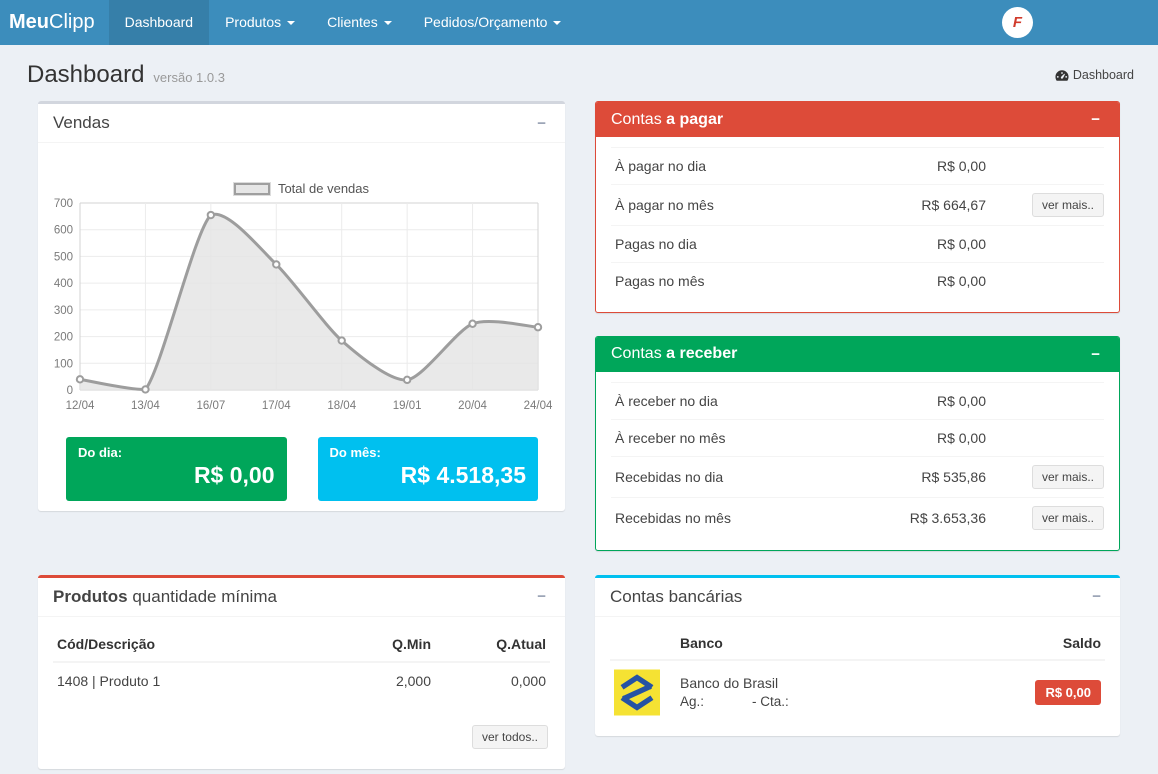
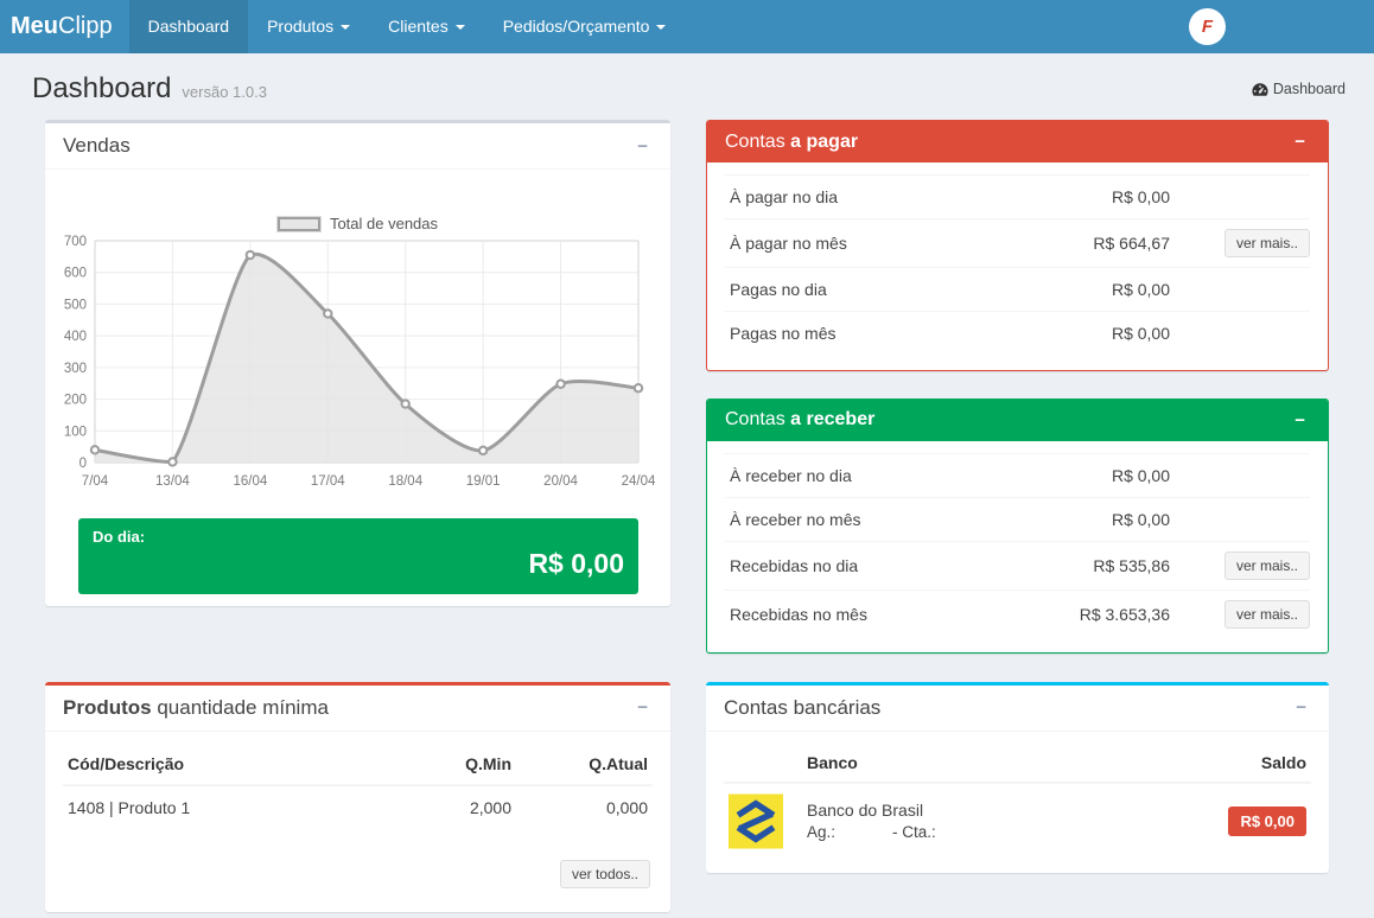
  MeuClipp
  Dashboard
  Produtos
  Clientes
  Pedidos/Orçamento
  F
  Dashboard
  versão 1.0.3
  Dashboard
  Vendas
  −
  Total de vendas
  0
  100
  200
  300
  400
  500
  600
  700
- 12/04
+ 7/04
  13/04
- 16/07
+ 16/04
  17/04
  18/04
  19/01
  20/04
  24/04
  Do dia:
  R$ 0,00
- Do mês:
- R$ 4.518,35
  Contas a pagar
  −
  À pagar no dia	R$ 0,00
  À pagar no mês	R$ 664,67	ver mais..
  Pagas no dia	R$ 0,00
  Pagas no mês	R$ 0,00
  Contas a receber
  −
  À receber no dia	R$ 0,00
  À receber no mês	R$ 0,00
  Recebidas no dia	R$ 535,86	ver mais..
  Recebidas no mês	R$ 3.653,36	ver mais..
  Produtos quantidade mínima
  −
  Cód/Descrição	Q.Min	Q.Atual
  1408 | Produto 1	2,000	0,000
  ver todos..
  Contas bancárias
  −
  	Banco	Saldo
  	Banco do Brasil Ag.: - Cta.:	R$ 0,00
